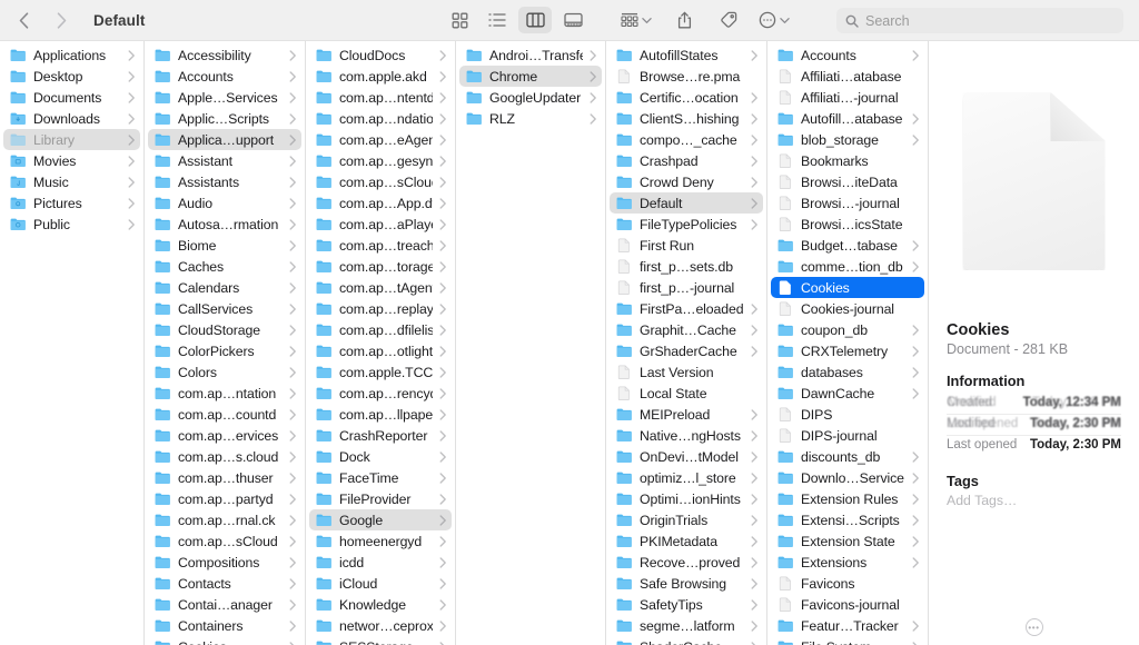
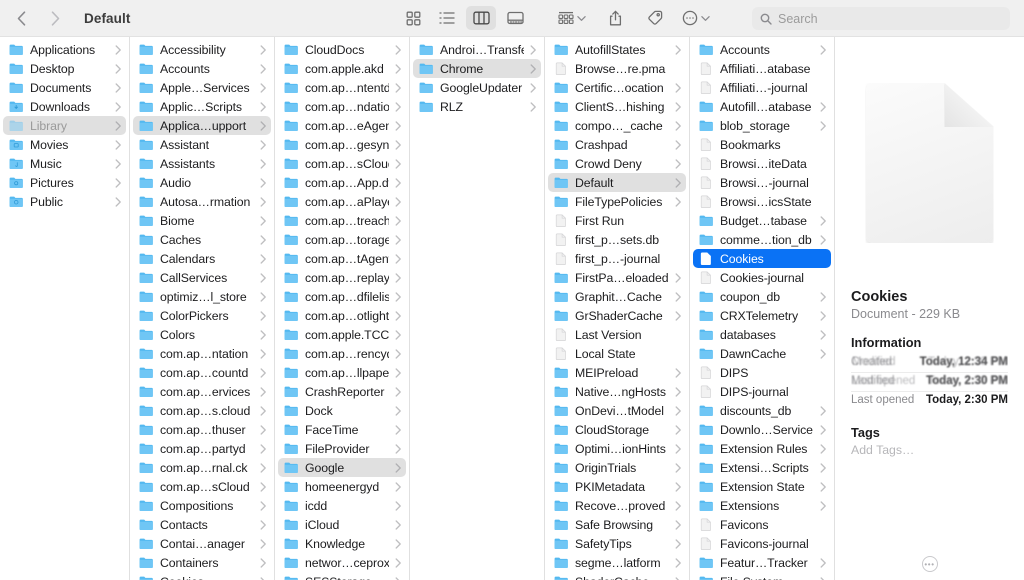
  Default
  Search
  Applications
  Desktop
  Documents
  Downloads
  Library
  Movies
  Music
  Pictures
  Public
  Accessibility
  Accounts
  Apple…Services
  Applic…Scripts
  Applica…upport
  Assistant
  Assistants
  Audio
  Autosa…rmation
  Biome
  Caches
  Calendars
  CallServices
- CloudStorage
+ optimiz…l_store
  ColorPickers
  Colors
  com.ap…ntation
  com.ap…countd
  com.ap…ervices
  com.ap…s.cloud
  com.ap…thuser
  com.ap…partyd
  com.ap…rnal.ck
  com.ap…sCloud
  Compositions
  Contacts
  Contai…anager
  Containers
  CloudDocs
  com.apple.akd
  com.ap…ntentd
  com.ap…ndatio
  com.ap…eAgen
  com.ap…gesyn
  com.ap…sClou
  com.ap…App.d
  com.ap…aPlay
  com.ap…treach
  com.ap…torage
  com.ap…tAgen
  com.ap…replay
  com.ap…dfilelis
  com.ap…otlight
  com.apple.TCC
  com.ap…rency
  com.ap…llpape
  CrashReporter
  Dock
  FaceTime
  FileProvider
  Google
  homeenergyd
  icdd
  iCloud
  Knowledge
  networ…ceprox
  Androi…Transf
  Chrome
  GoogleUpdater
  RLZ
  AutofillStates
  Browse…re.pma
  Certific…ocation
  ClientS…hishing
  compo…_cache
  Crashpad
  Crowd Deny
  Default
  FileTypePolicies
  First Run
  first_p…sets.db
  first_p…-journal
  FirstPa…eloaded
  Graphit…Cache
  GrShaderCache
  Last Version
  Local State
  MEIPreload
  Native…ngHosts
  OnDevi…tModel
- optimiz…l_store
+ CloudStorage
  Optimi…ionHints
  OriginTrials
  PKIMetadata
  Recove…proved
  Safe Browsing
  SafetyTips
  segme…latform
  Accounts
  Affiliati…atabase
  Affiliati…-journal
  Autofill…atabase
  blob_storage
  Bookmarks
  Browsi…iteData
  Browsi…-journal
  Browsi…icsState
  Budget…tabase
  comme…tion_db
  Cookies
  Cookies-journal
  coupon_db
  CRXTelemetry
  databases
  DawnCache
  DIPS
  DIPS-journal
  discounts_db
  Downlo…Service
  Extension Rules
  Extensi…Scripts
  Extension State
  Extensions
  Favicons
  Favicons-journal
  Featur…Tracker
  Cookies
- Document - 281 KB
+ Document - 229 KB
  Information
  Created
  Modified
  Today, 12:34 PM
  Today, 2:30 PM
  Modified
  Last opened
  Today, 2:30 PM
  Last opened
  Today, 2:30 PM
  Tags
  Add Tags…
  •••
